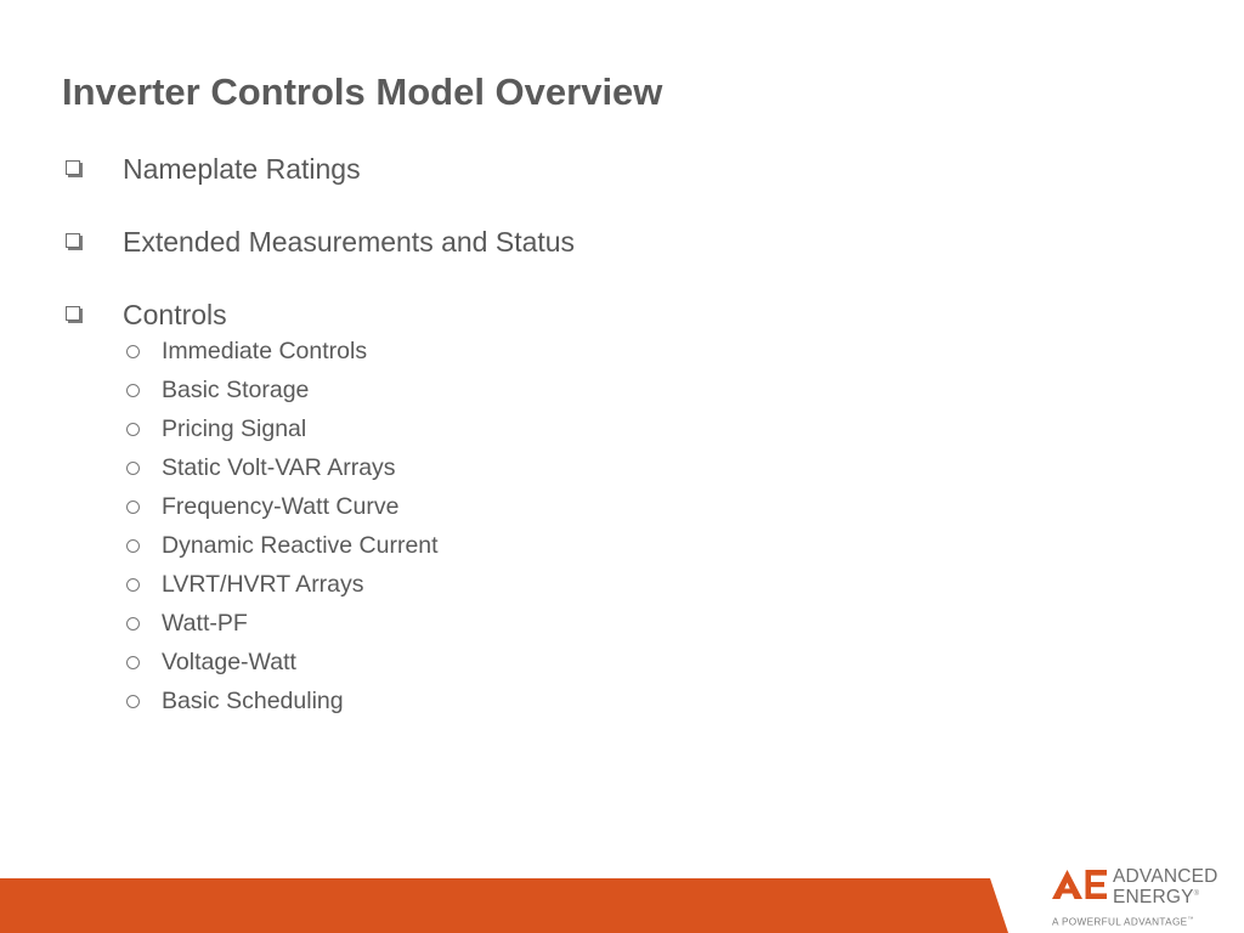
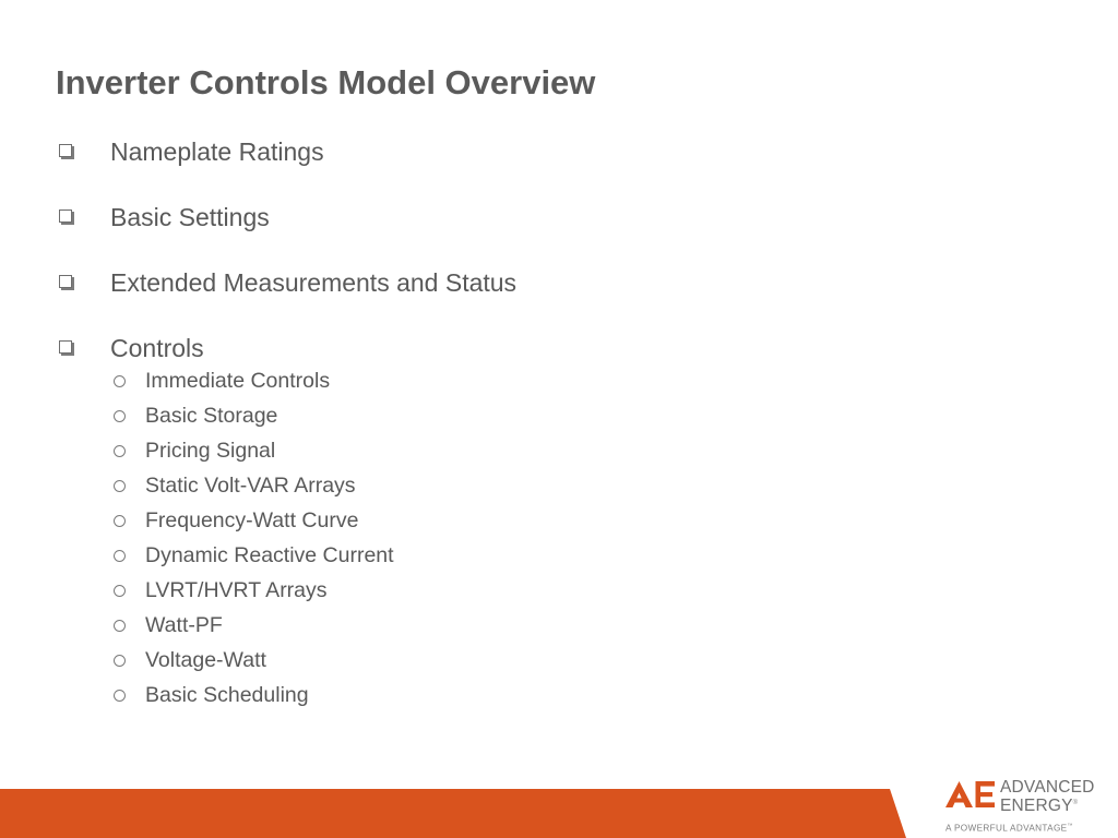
  Inverter Controls Model Overview
  Nameplate Ratings
+ Basic Settings
  Extended Measurements and Status
  Controls
  Immediate Controls
  Basic Storage
  Pricing Signal
  Static Volt-VAR Arrays
  Frequency-Watt Curve
  Dynamic Reactive Current
  LVRT/HVRT Arrays
  Watt-PF
  Voltage-Watt
  Basic Scheduling
  ADVANCED
  ENERGY
  A POWERFUL ADVANTAGE
